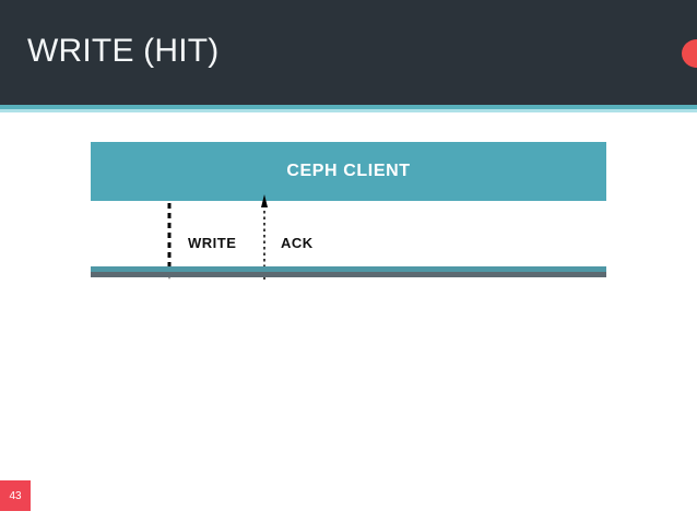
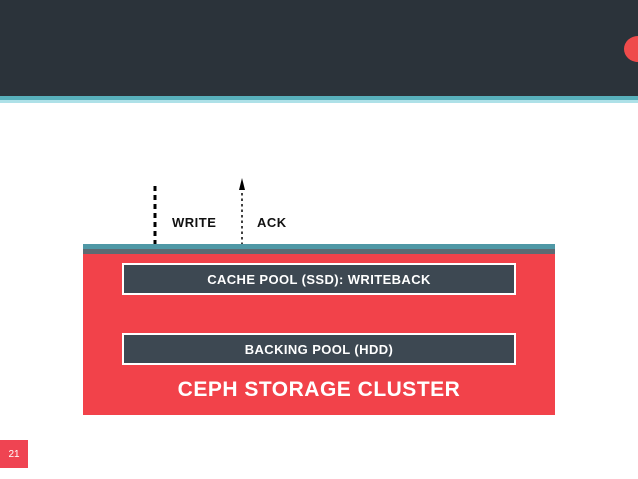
- WRITE (HIT)
- CEPH CLIENT
  WRITE
  ACK
+ CACHE POOL (SSD): WRITEBACK
+ BACKING POOL (HDD)
+ CEPH STORAGE CLUSTER
- 43
+ 21
